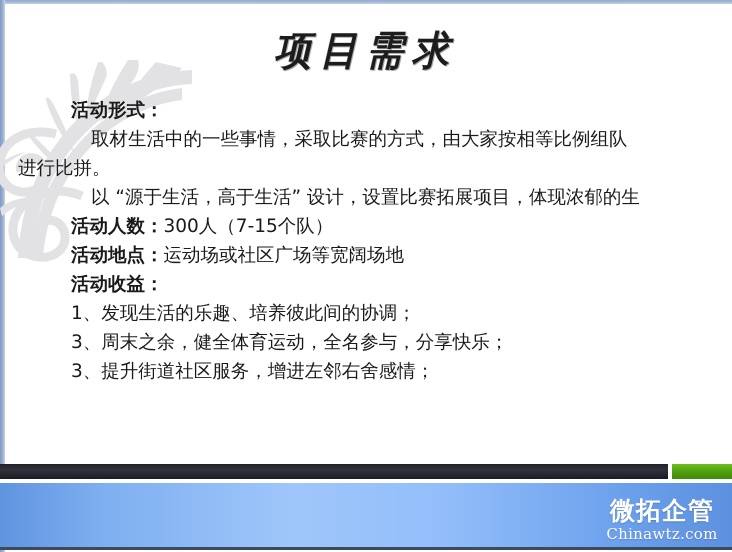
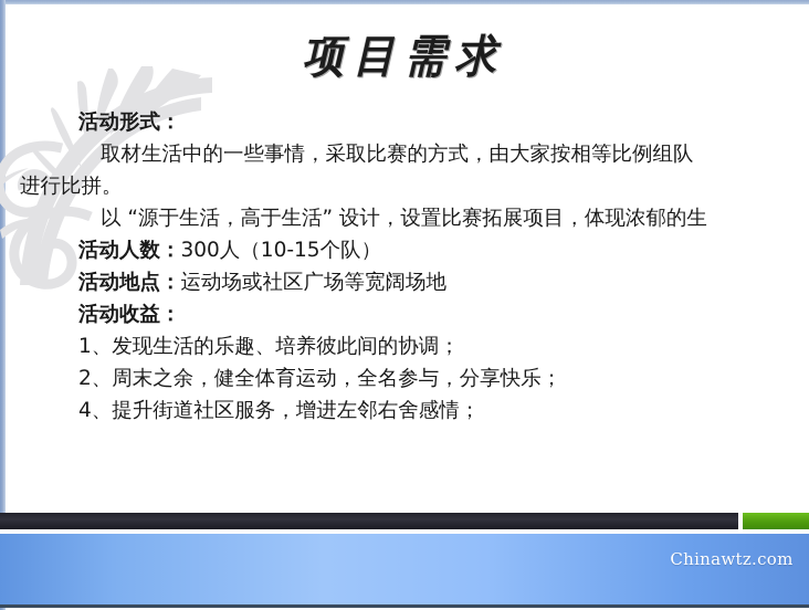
  项目需求
  活动形式：
  取材生活中的一些事情，采取比赛的方式，由大家按相等比例组队
  进行比拼。
  以 “源于生活，高于生活” 设计，设置比赛拓展项目，体现浓郁的生
- 活动人数：300人（7-15个队）
+ 活动人数：300人（10-15个队）
  活动地点：运动场或社区广场等宽阔场地
  活动收益：
  1、发现生活的乐趣、培养彼此间的协调；
- 3、周末之余，健全体育运动，全名参与，分享快乐；
+ 2、周末之余，健全体育运动，全名参与，分享快乐；
- 3、提升街道社区服务，增进左邻右舍感情；
+ 4、提升街道社区服务，增进左邻右舍感情；
- 微拓企管
  Chinawtz.com
